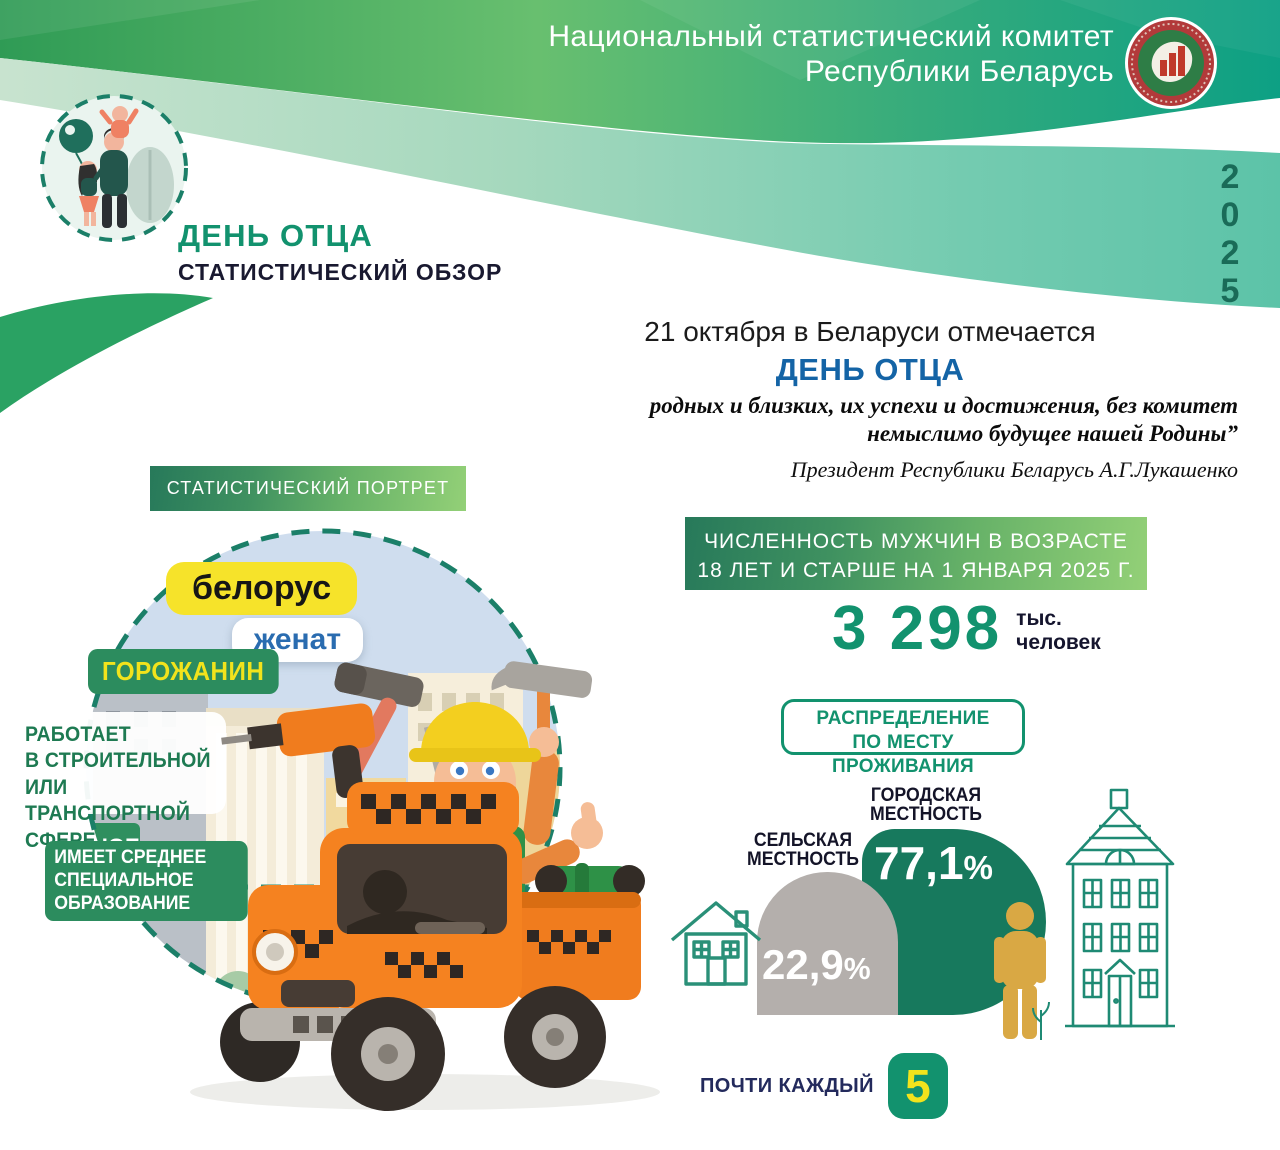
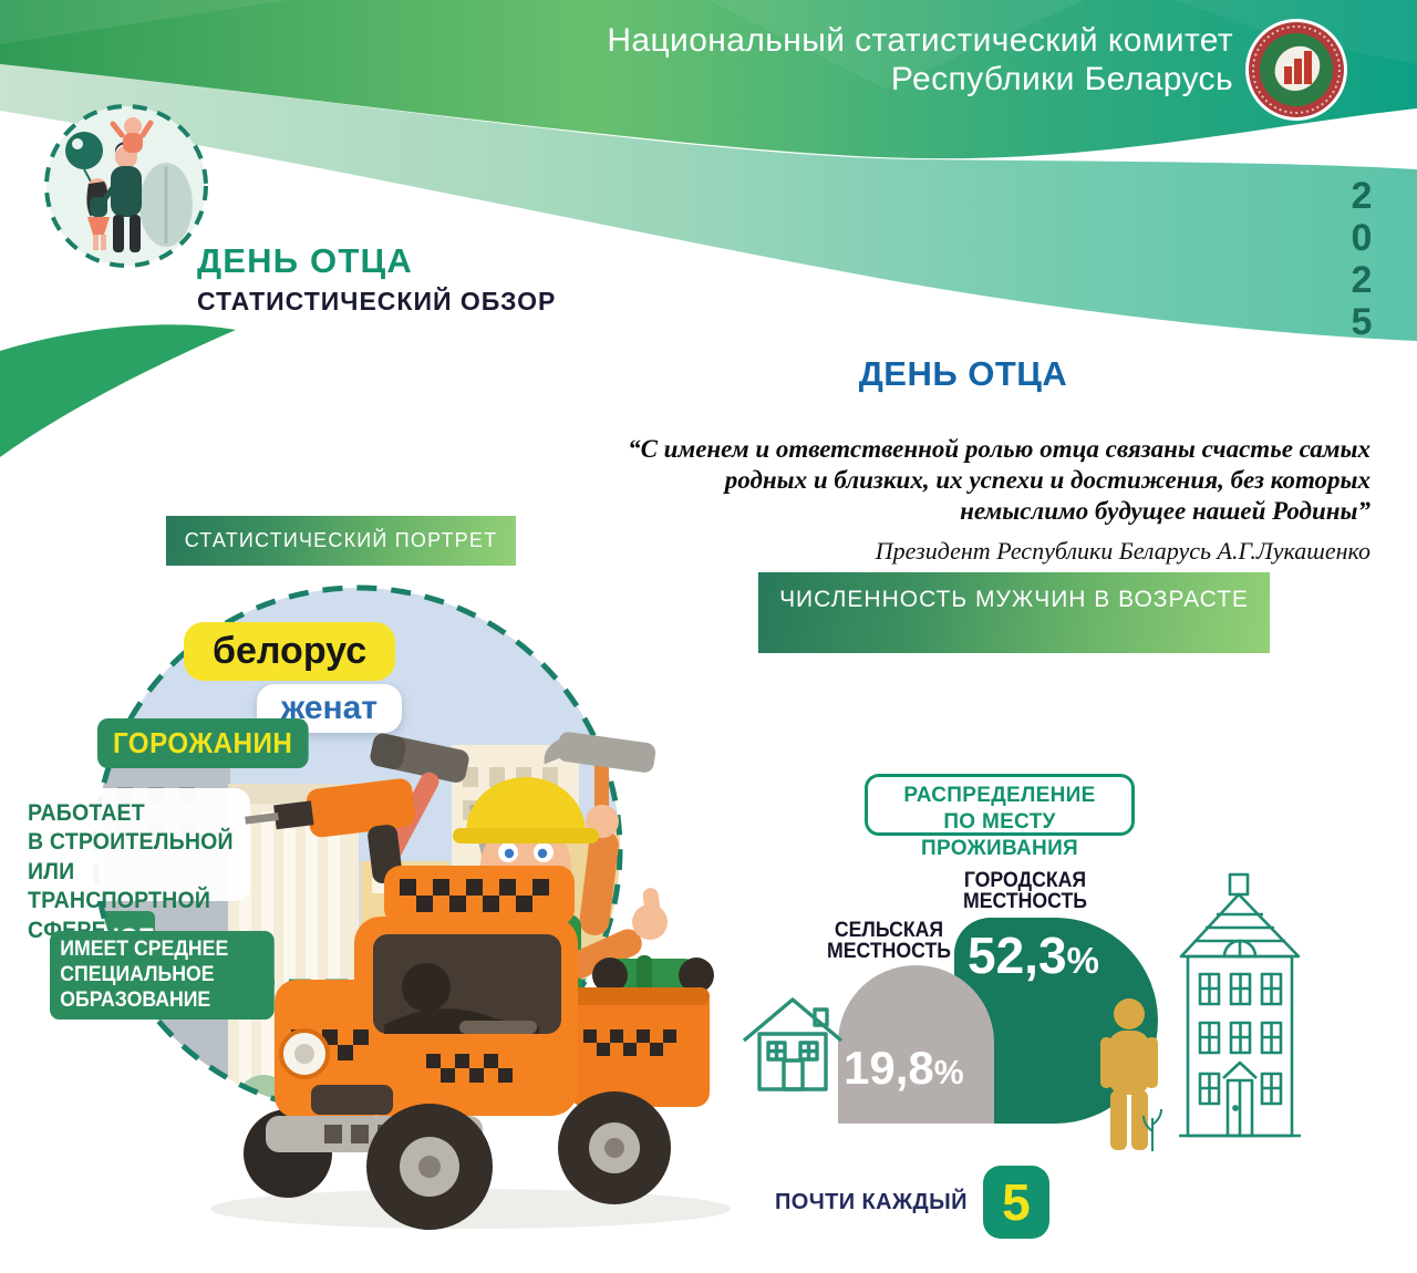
  Национальный статистический комитет
  Республики Беларусь
  2
  0
  2
  5
  ДЕНЬ ОТЦА
  СТАТИСТИЧЕСКИЙ ОБЗОР
- 21 октября в Беларуси отмечается
  ДЕНЬ ОТЦА
+ “С именем и ответственной ролью отца связаны счастье самых
- родных и близких, их успехи и достижения, без комитет
+ родных и близких, их успехи и достижения, без которых
  немыслимо будущее нашей Родины”
  Президент Республики Беларусь А.Г.Лукашенко
  СТАТИСТИЧЕСКИЙ ПОРТРЕТ О
  белорус
  женат
  ГОРОЖАНИН
  РАБОТАЕТ
  В СТРОИТЕЛЬНОЙ ИЛИ
  ТРАНСПОРТНОЙ СФ
  ИМЕЕТ СРЕДНЕЕ СПЕЦИАЛЬНОЕ
  ОБРАЗОВАНИЕ
  ЧИСЛЕННОСТЬ МУЖЧИН В ВОЗРАСТЕ
- 18 ЛЕТ И СТАРШЕ НА 1 ЯНВАРЯ 2025 Г.
- 3 298
- тыс.
- человек
  РАСПРЕДЕЛЕНИЕ
  ПО МЕСТУ ПРОЖИВАНИЯ
  ГОРОДСКАЯ
  МЕСТНОСТЬ
  СЕЛЬСКАЯ
  МЕСТНОСТЬ
- 77,1%
+ 52,3%
- 22,9%
+ 19,8%
  ПОЧТИ КАЖДЫЙ
  5
